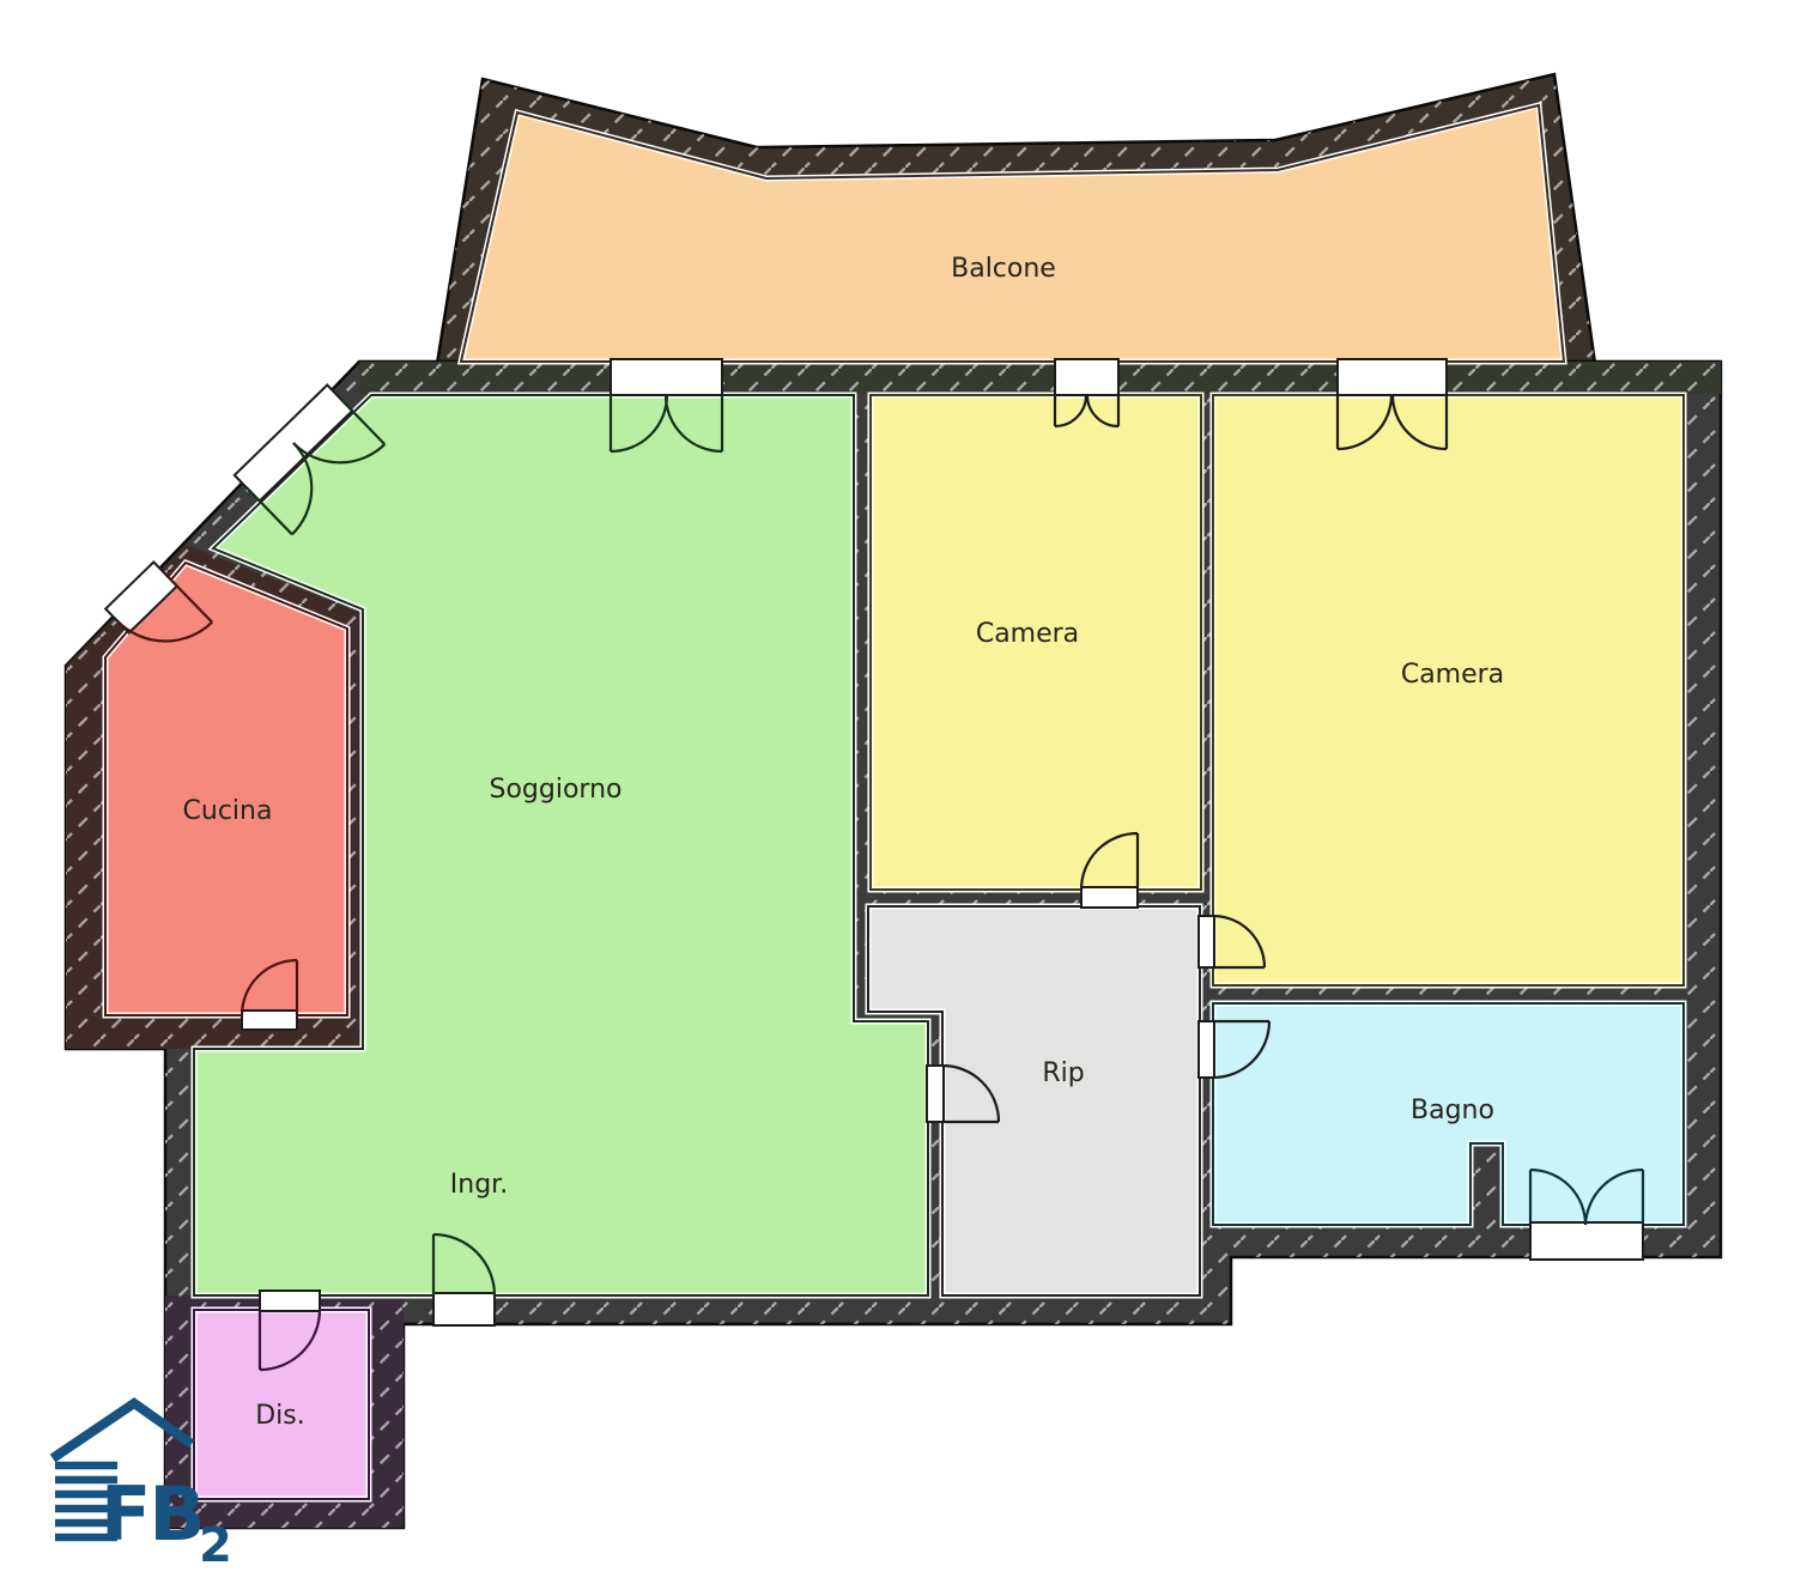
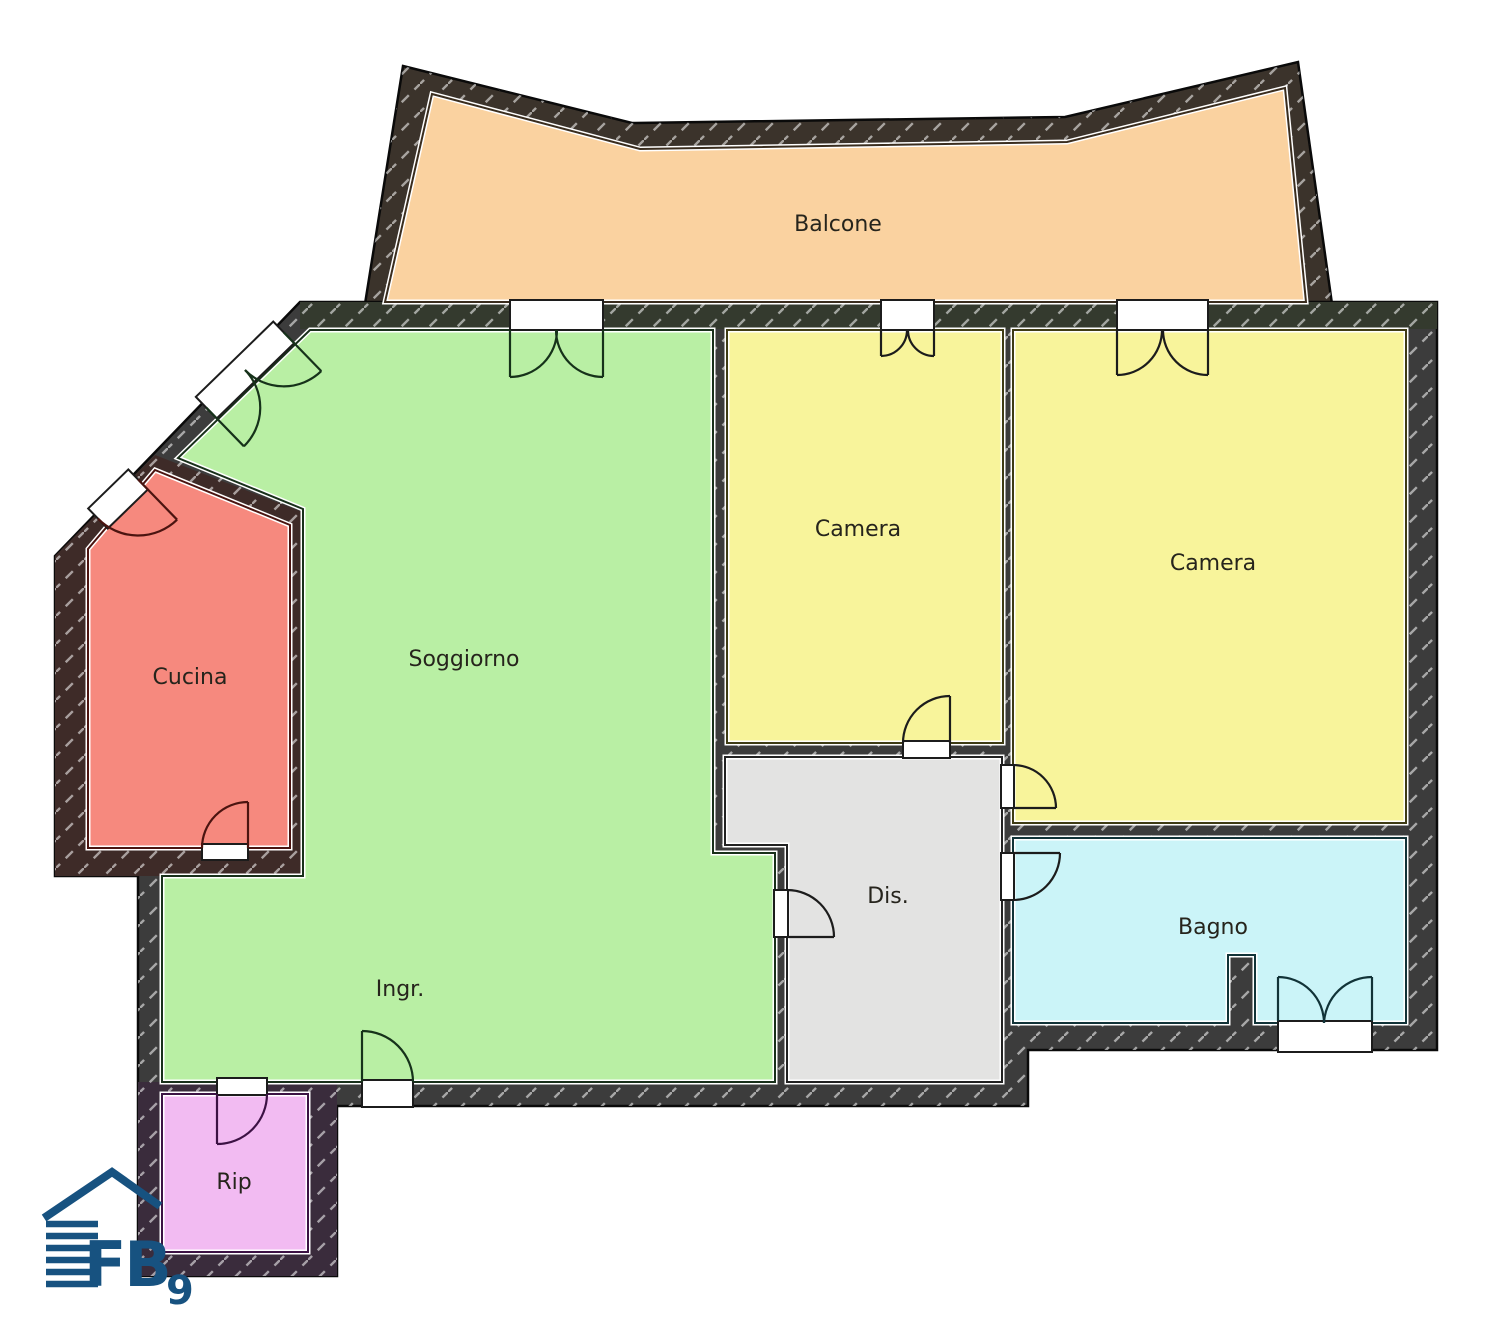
  Balcone
  Soggiorno
  Cucina
  Camera
  Camera
- Rip
+ Dis.
  Bagno
  Ingr.
- Dis.
+ Rip
  FB
- 2
+ 9
